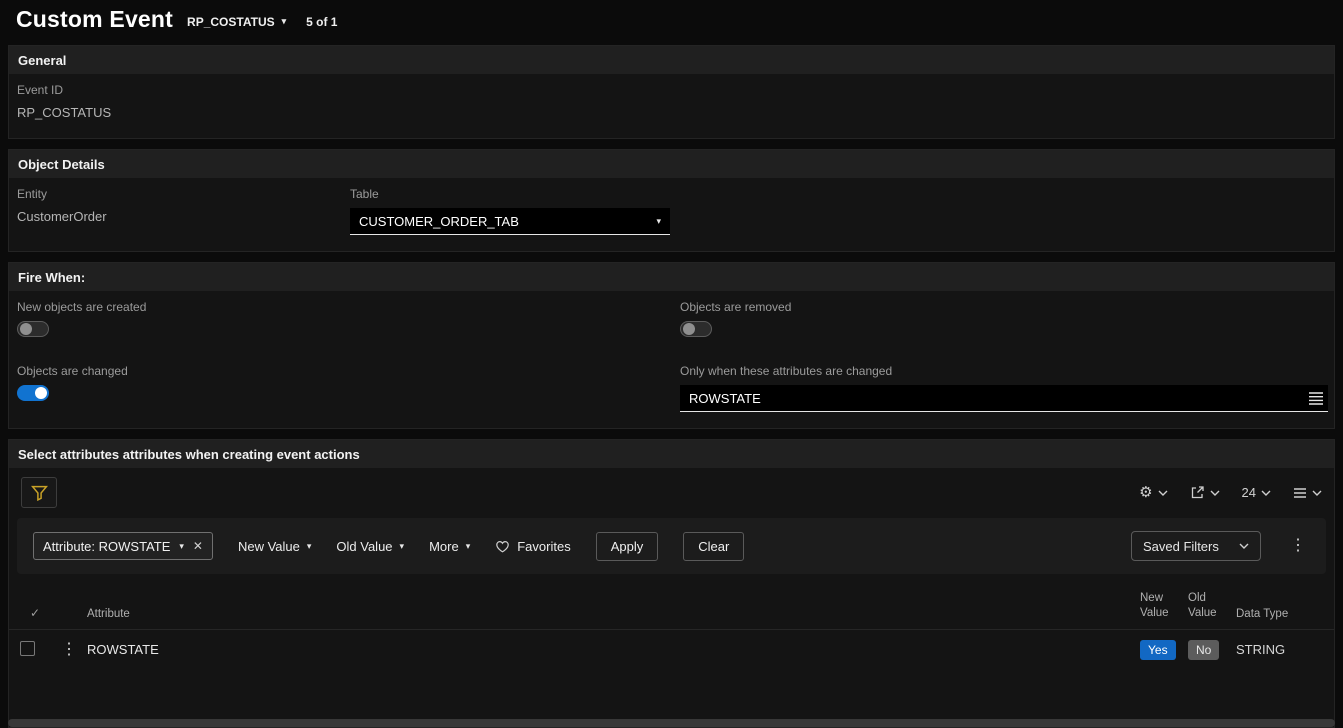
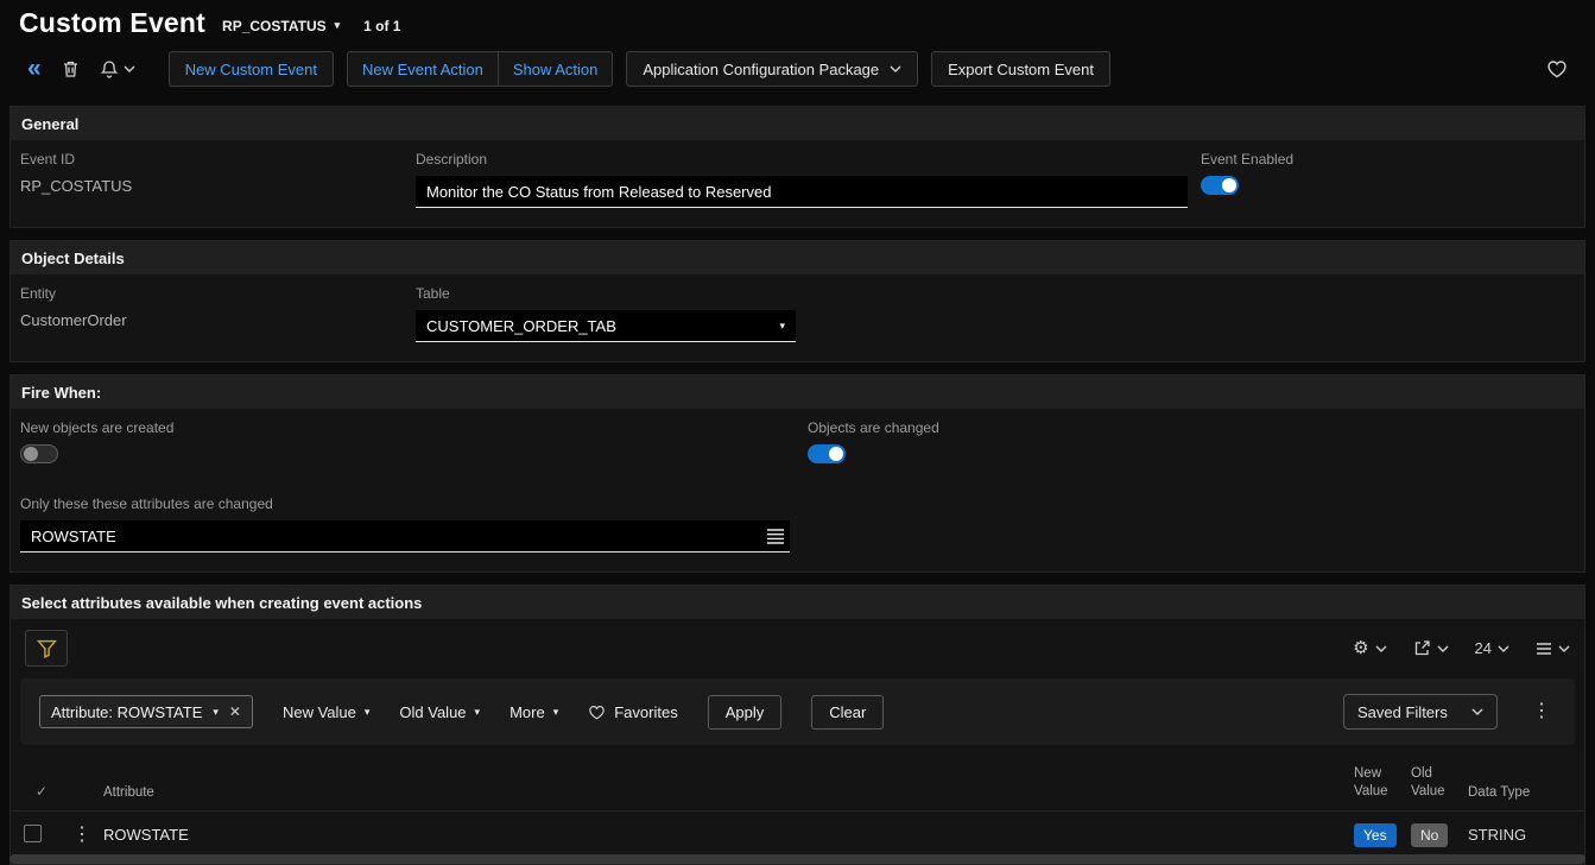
  Custom Event
  RP_COSTATUS
  ▾
- 5 of 1
+ 1 of 1
+ «
+ New Custom Event
+ New Event Action
+ Show Action
+ Application Configuration Package
+ Export Custom Event
  General
  Event ID
  RP_COSTATUS
+ Description
+ Monitor the CO Status from Released to Reserved
+ Event Enabled
  Object Details
  Entity
  CustomerOrder
  Table
  CUSTOMER_ORDER_TAB
  ▾
  Fire When:
  New objects are created
- Objects are removed
  Objects are changed
- Only when these attributes are changed
+ Only these these attributes are changed
  ROWSTATE
- Select attributes attributes when creating event actions
+ Select attributes available when creating event actions
  ⚙
  24
  Attribute: ROWSTATE
  ▾
  ✕
  New Value
  ▾
  Old Value
  ▾
  More
  ▾
  Favorites
  Apply
  Clear
  Saved Filters
  ⋮
  ✓
  Attribute
  New Value
  Old Value
  Data Type
  ⋮
  ROWSTATE
  Yes
  No
  STRING
